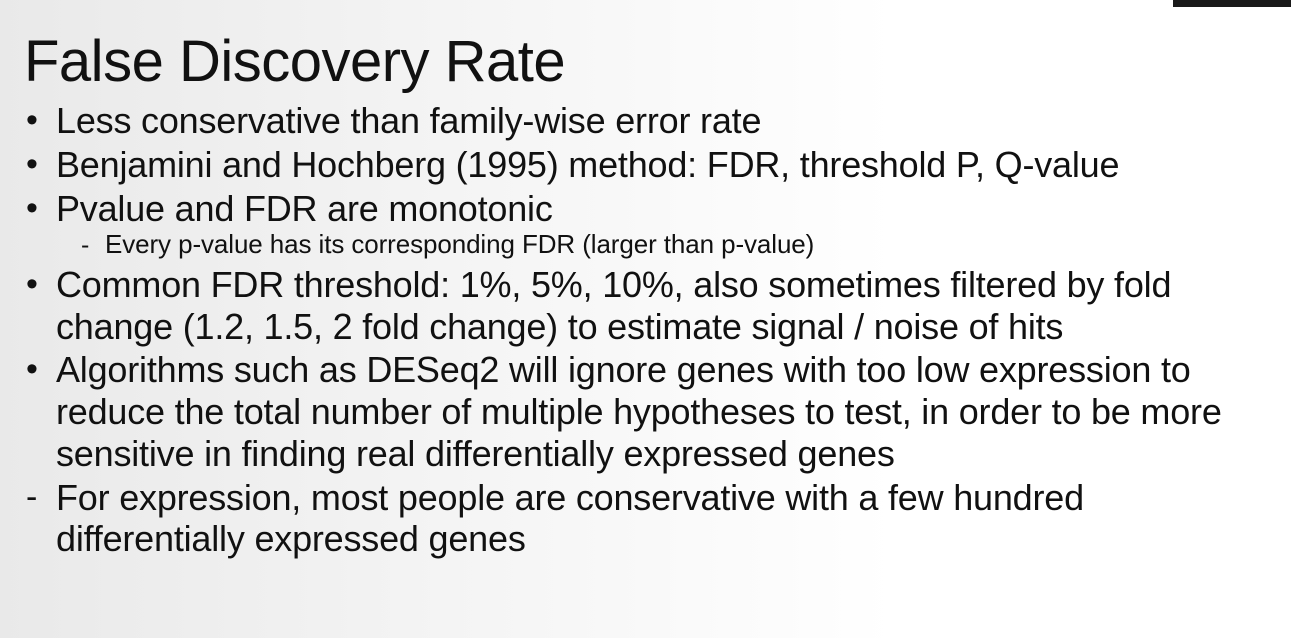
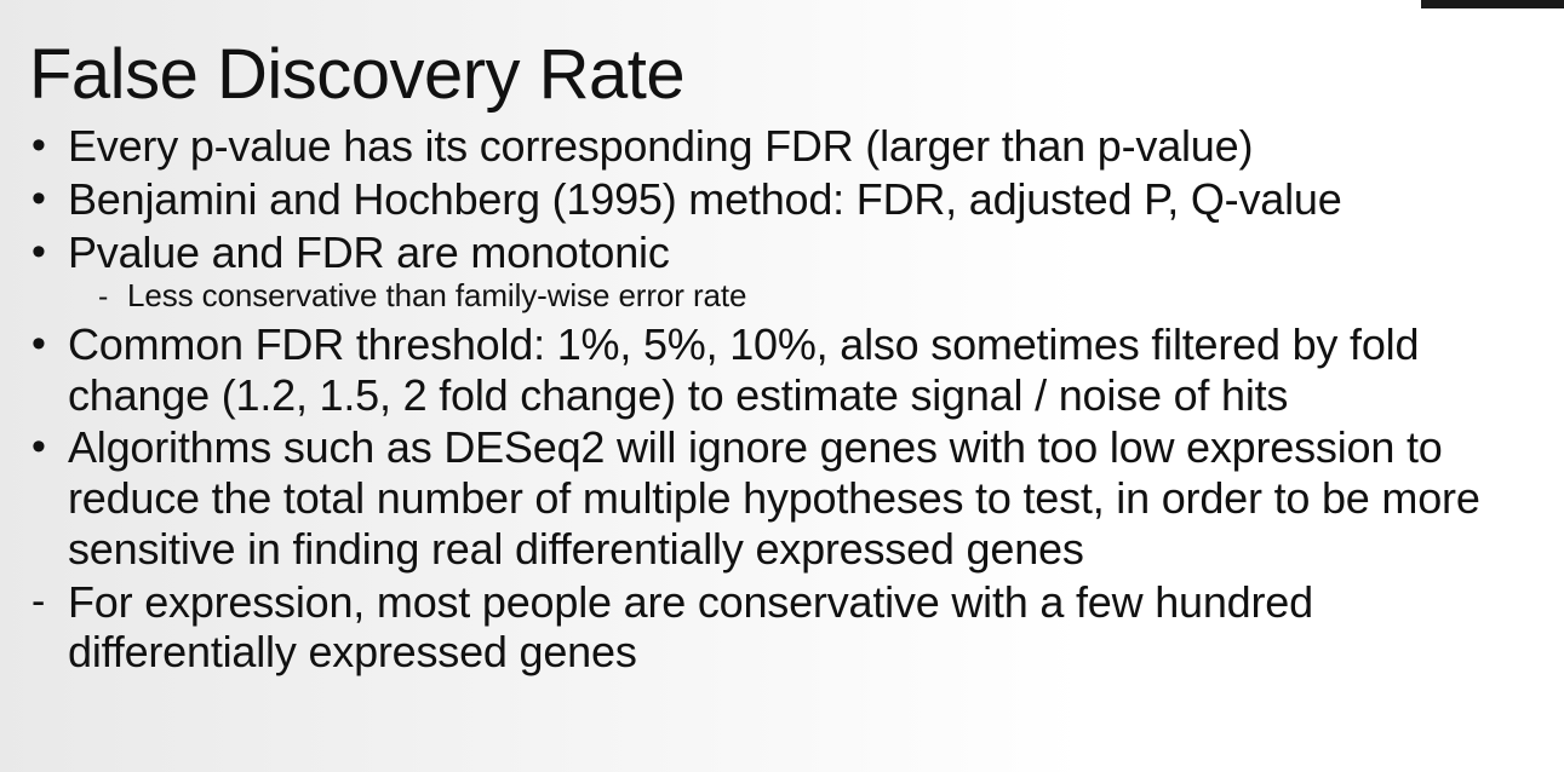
  False Discovery Rate
  •
- Less conservative than family-wise error rate
+ Every p-value has its corresponding FDR (larger than p-value)
  •
- Benjamini and Hochberg (1995) method: FDR, threshold P, Q-value
+ Benjamini and Hochberg (1995) method: FDR, adjusted P, Q-value
  •
  Pvalue and FDR are monotonic
  -
- Every p-value has its corresponding FDR (larger than p-value)
+ Less conservative than family-wise error rate
  •
  Common FDR threshold: 1%, 5%, 10%, also sometimes filtered by fold change (1.2, 1.5, 2 fold change) to estimate signal / noise of hits
  •
  Algorithms such as DESeq2 will ignore genes with too low expression to reduce the total number of multiple hypotheses to test, in order to be more sensitive in finding real differentially expressed genes
  -
  For expression, most people are conservative with a few hundred differentially expressed genes
